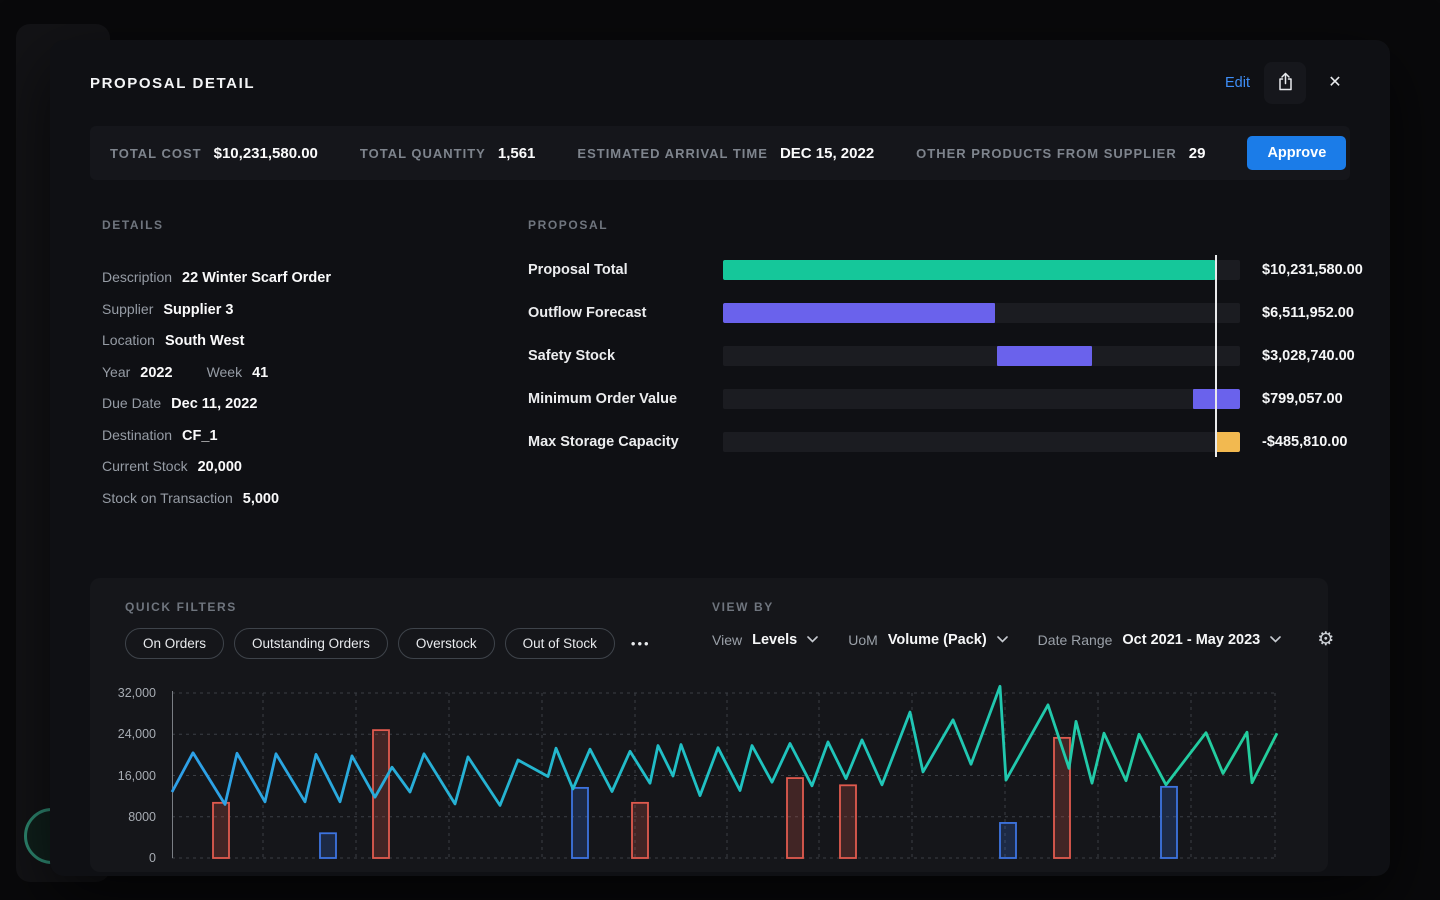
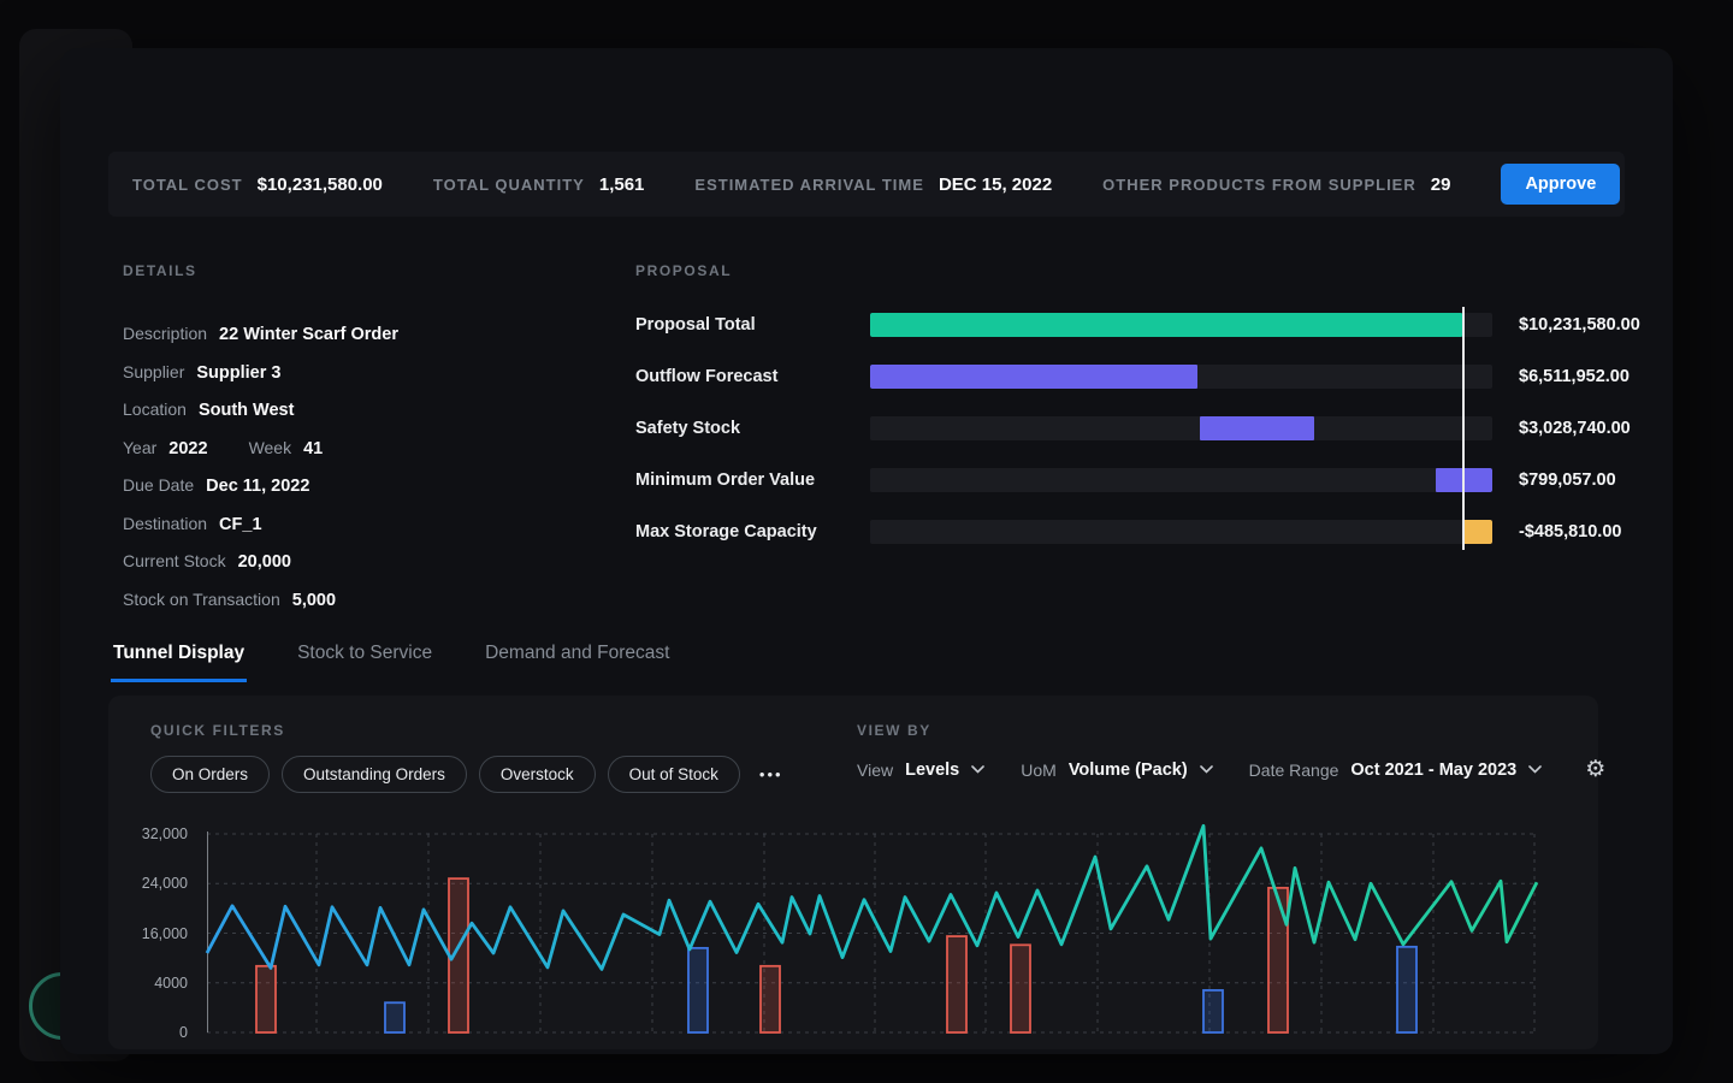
- PROPOSAL DETAIL
- Edit
- ✕
  TOTAL COST
  $10,231,580.00
  TOTAL QUANTITY
  1,561
  ESTIMATED ARRIVAL TIME
  DEC 15, 2022
  OTHER PRODUCTS FROM SUPPLIER
  29
  Approve
  DETAILS
  Description
  22 Winter Scarf Order
  Supplier
  Supplier 3
  Location
  South West
  Year
  2022
  Week
  41
  Due Date
  Dec 11, 2022
  Destination
  CF_1
  Current Stock
  20,000
  Stock on Transaction
  5,000
  PROPOSAL
  Proposal Total
  $10,231,580.00
  Outflow Forecast
  $6,511,952.00
  Safety Stock
  $3,028,740.00
  Minimum Order Value
  $799,057.00
  Max Storage Capacity
  -$485,810.00
+ Tunnel Display
+ Stock to Service
+ Demand and Forecast
  QUICK FILTERS
  On Orders
  Outstanding Orders
  Overstock
  Out of Stock
  •••
  VIEW BY
  View
  Levels
  UoM
  Volume (Pack)
  Date Range
  Oct 2021 - May 2023
  ⚙
  32,000
  24,000
  16,000
- 8000
+ 4000
  0
